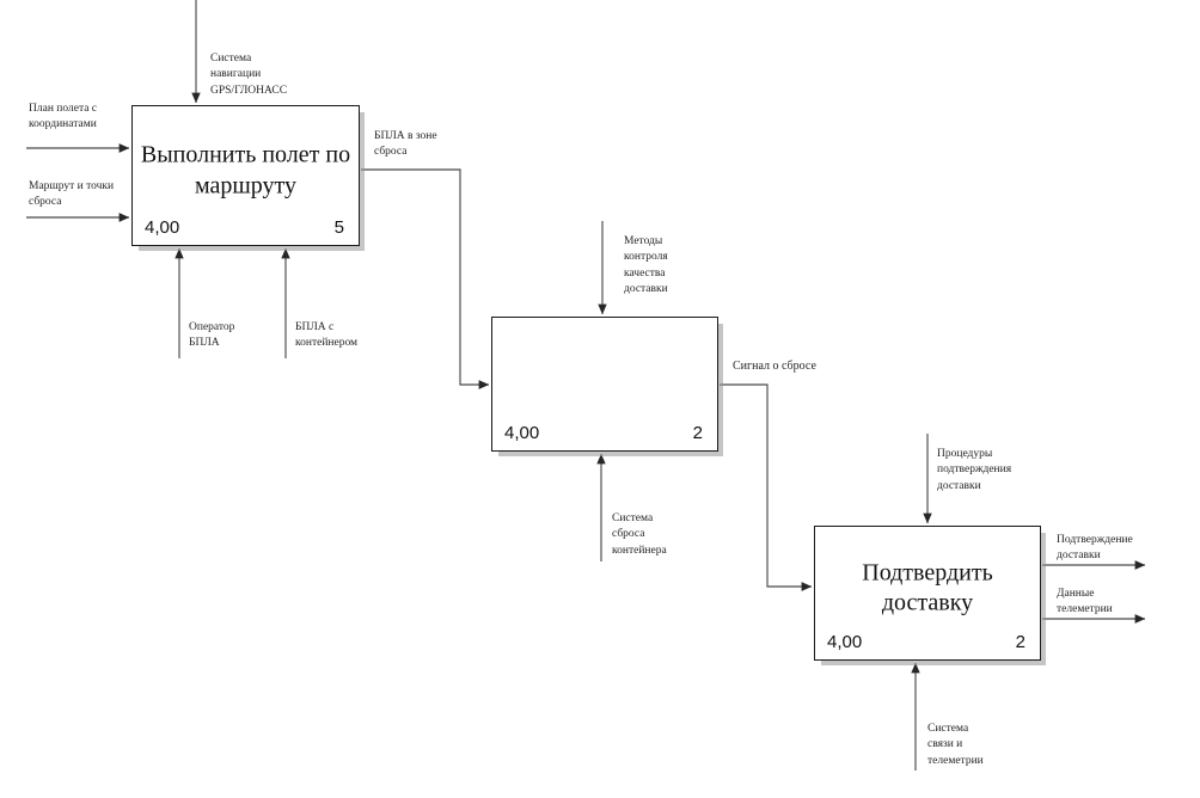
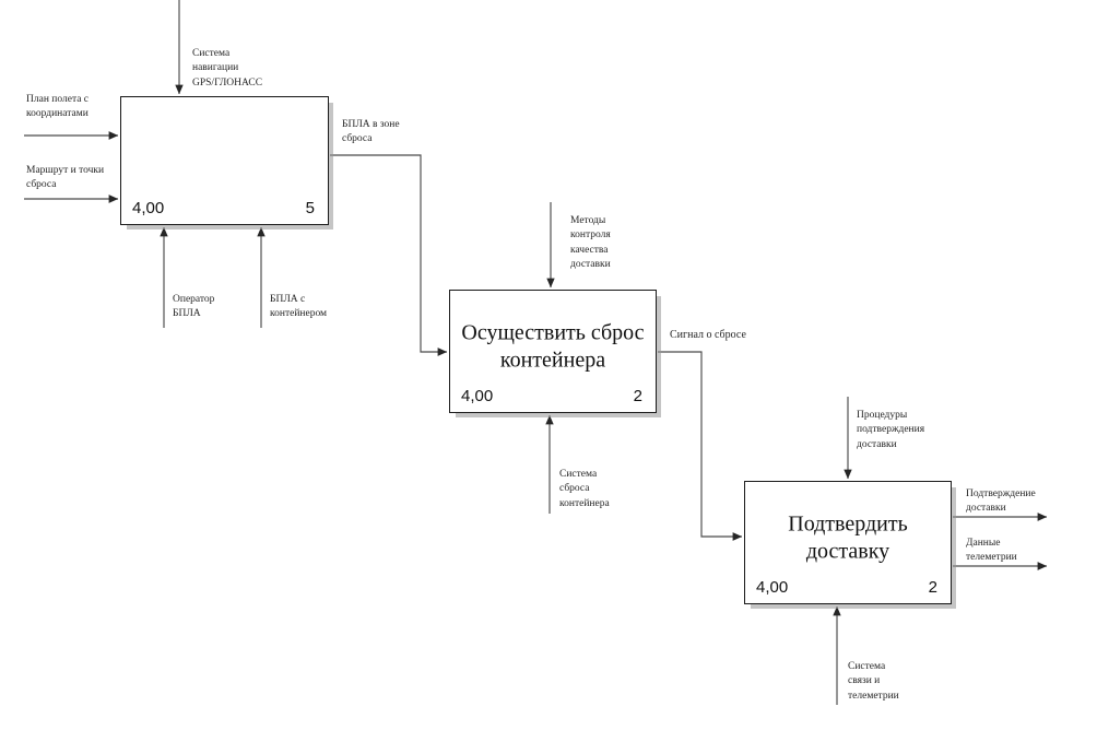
- Выполнить полет по маршруту
  4,00
  5
+ Осуществить сброс контейнера
  4,00
  2
  Подтвердить доставку
  4,00
  2
  План полета с
  координатами
  Маршрут и точки
  сброса
  Система
  навигации
  GPS/ГЛОНАСС
  Оператор
  БПЛА
  БПЛА с
  контейнером
  БПЛА в зоне
  сброса
  Методы
  контроля
  качества
  доставки
  Система
  сброса
  контейнера
  Сигнал о сбросе
  Процедуры
  подтверждения
  доставки
  Система
  связи и
  телеметрии
  Подтверждение
  доставки
  Данные
  телеметрии
